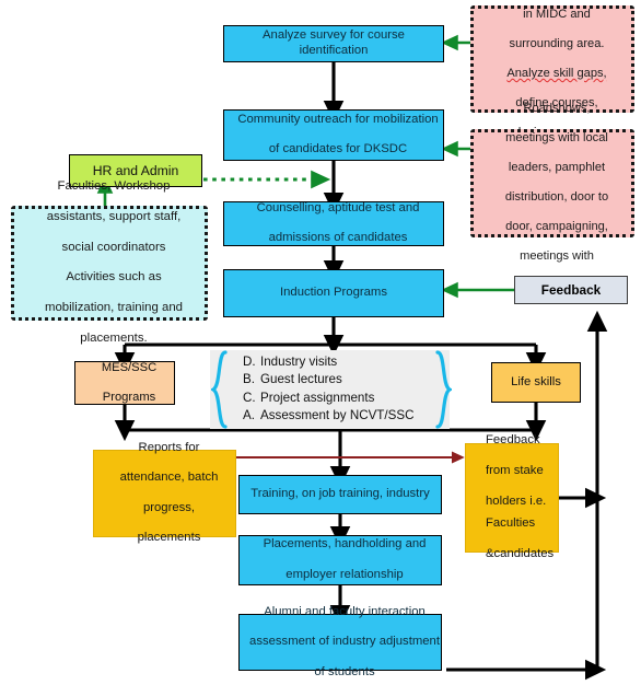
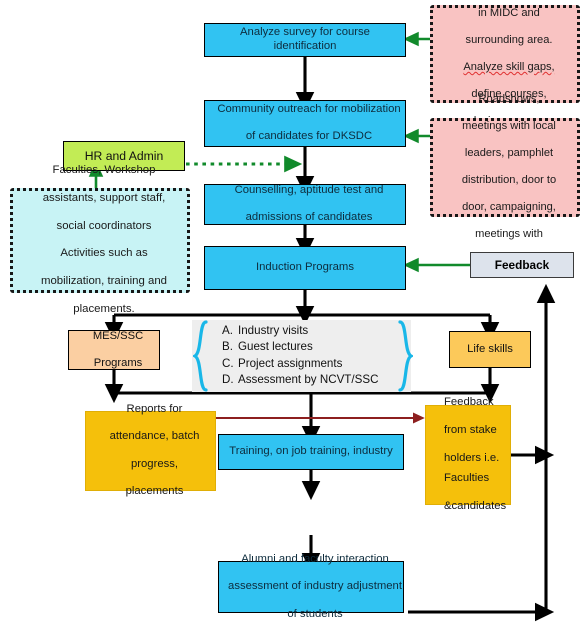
  Analyze survey for course identification
  Community outreach for mobilization
  of candidates for DKSDC
  Counselling, aptitude test and
  admissions of candidates
  Induction Programs
  HR and Admin
  Feedback
  MES/SSC
  Programs
  Life skills
  Reports for
  attendance, batch
  progress,
  placements
  Feedback
  from stake
  holders i.e.
  Faculties
  &candidates
  Training, on job training, industry
- Placements, handholding and
- employer relationship
  Alumni and faculty interaction
  assessment of industry adjustment
  of students
  in MIDC and
  surrounding area.
  Analyze skill gaps,
  define courses,
  Roadshows,
  meetings with local
  leaders, pamphlet
  distribution, door to
  door, campaigning,
  meetings with
  Faculties, Workshop
  assistants, support staff,
  social coordinators
  Activities such as
  mobilization, training and
  placements.
- D. Industry visits
+ A. Industry visits
  B. Guest lectures
  C. Project assignments
- A. Assessment by NCVT/SSC
+ D. Assessment by NCVT/SSC
